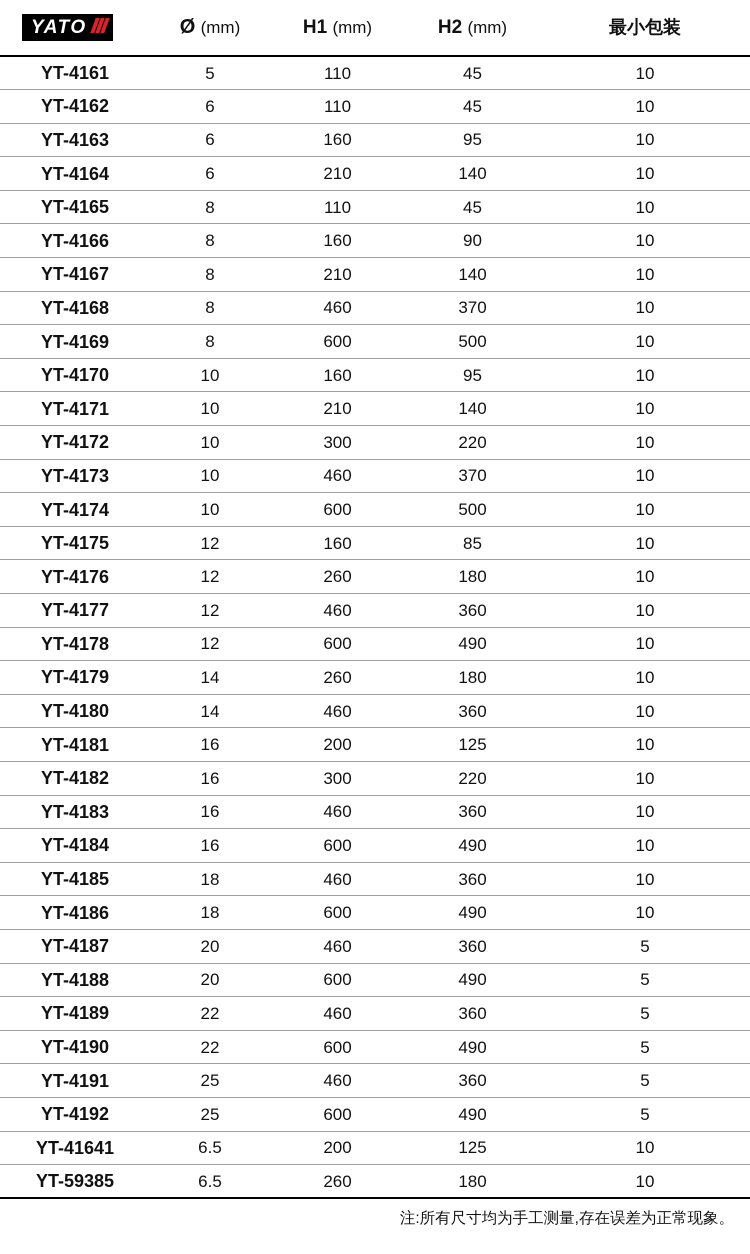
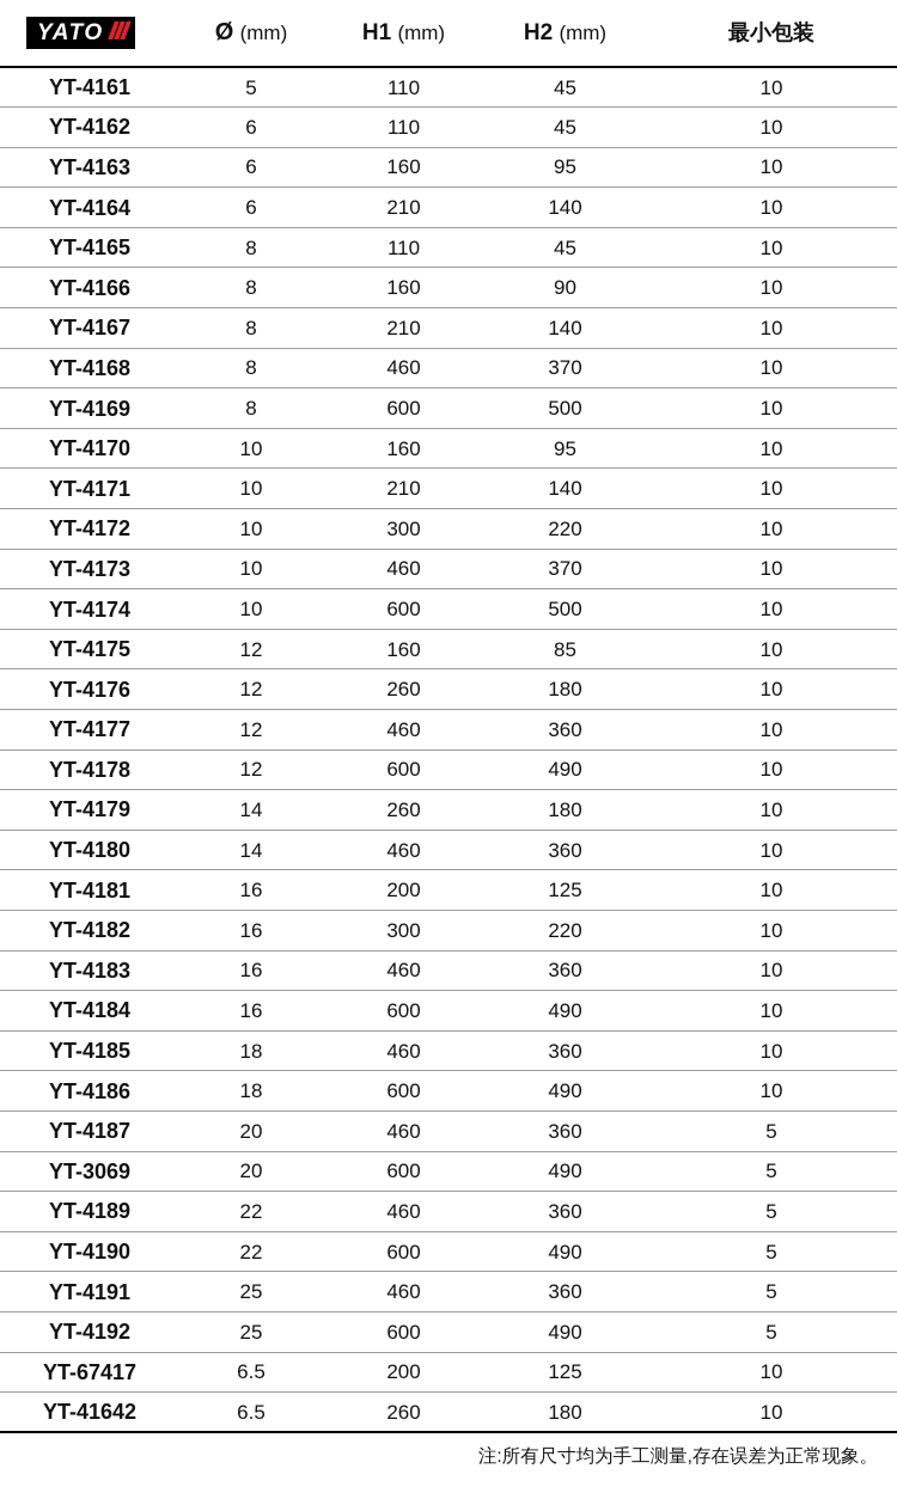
  YATO	Ø (mm)	H1 (mm)	H2 (mm)	最小包装
  YT-4161	5	110	45	10
  YT-4162	6	110	45	10
  YT-4163	6	160	95	10
  YT-4164	6	210	140	10
  YT-4165	8	110	45	10
  YT-4166	8	160	90	10
  YT-4167	8	210	140	10
  YT-4168	8	460	370	10
  YT-4169	8	600	500	10
  YT-4170	10	160	95	10
  YT-4171	10	210	140	10
  YT-4172	10	300	220	10
  YT-4173	10	460	370	10
  YT-4174	10	600	500	10
  YT-4175	12	160	85	10
  YT-4176	12	260	180	10
  YT-4177	12	460	360	10
  YT-4178	12	600	490	10
  YT-4179	14	260	180	10
  YT-4180	14	460	360	10
  YT-4181	16	200	125	10
  YT-4182	16	300	220	10
  YT-4183	16	460	360	10
  YT-4184	16	600	490	10
  YT-4185	18	460	360	10
  YT-4186	18	600	490	10
  YT-4187	20	460	360	5
- YT-4188	20	600	490	5
+ YT-3069	20	600	490	5
  YT-4189	22	460	360	5
  YT-4190	22	600	490	5
  YT-4191	25	460	360	5
  YT-4192	25	600	490	5
- YT-41641	6.5	200	125	10
+ YT-67417	6.5	200	125	10
- YT-59385	6.5	260	180	10
+ YT-41642	6.5	260	180	10
  注:所有尺寸均为手工测量,存在误差为正常现象。
